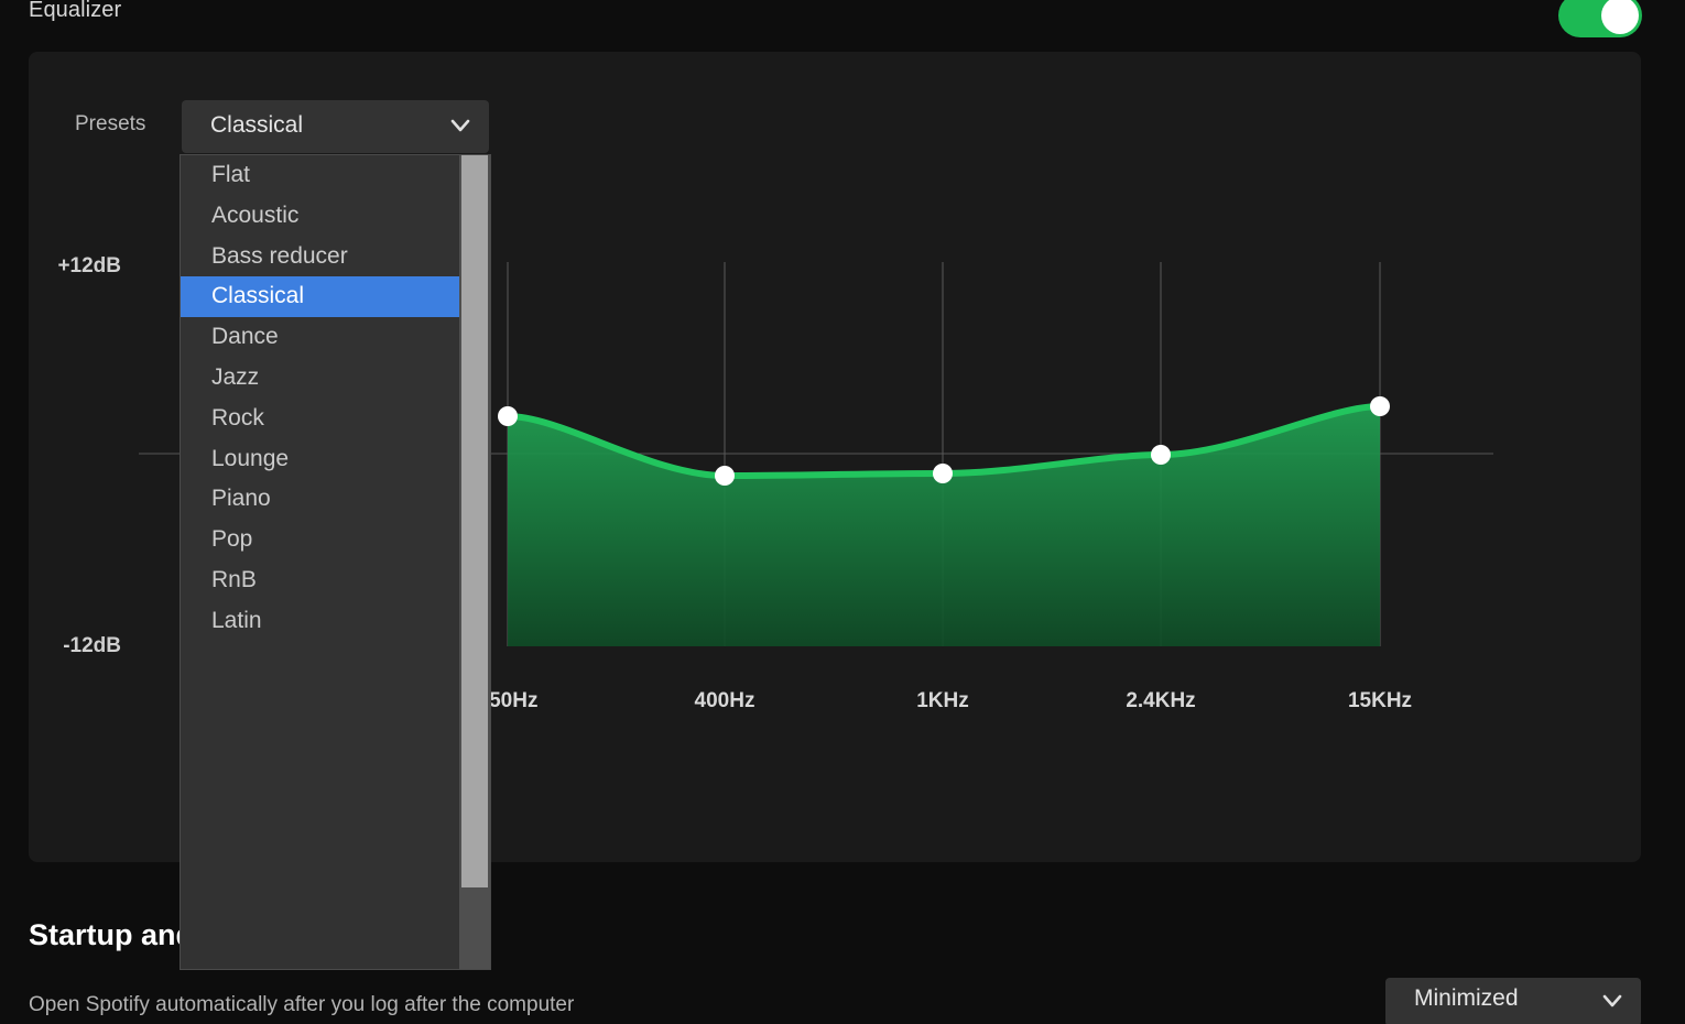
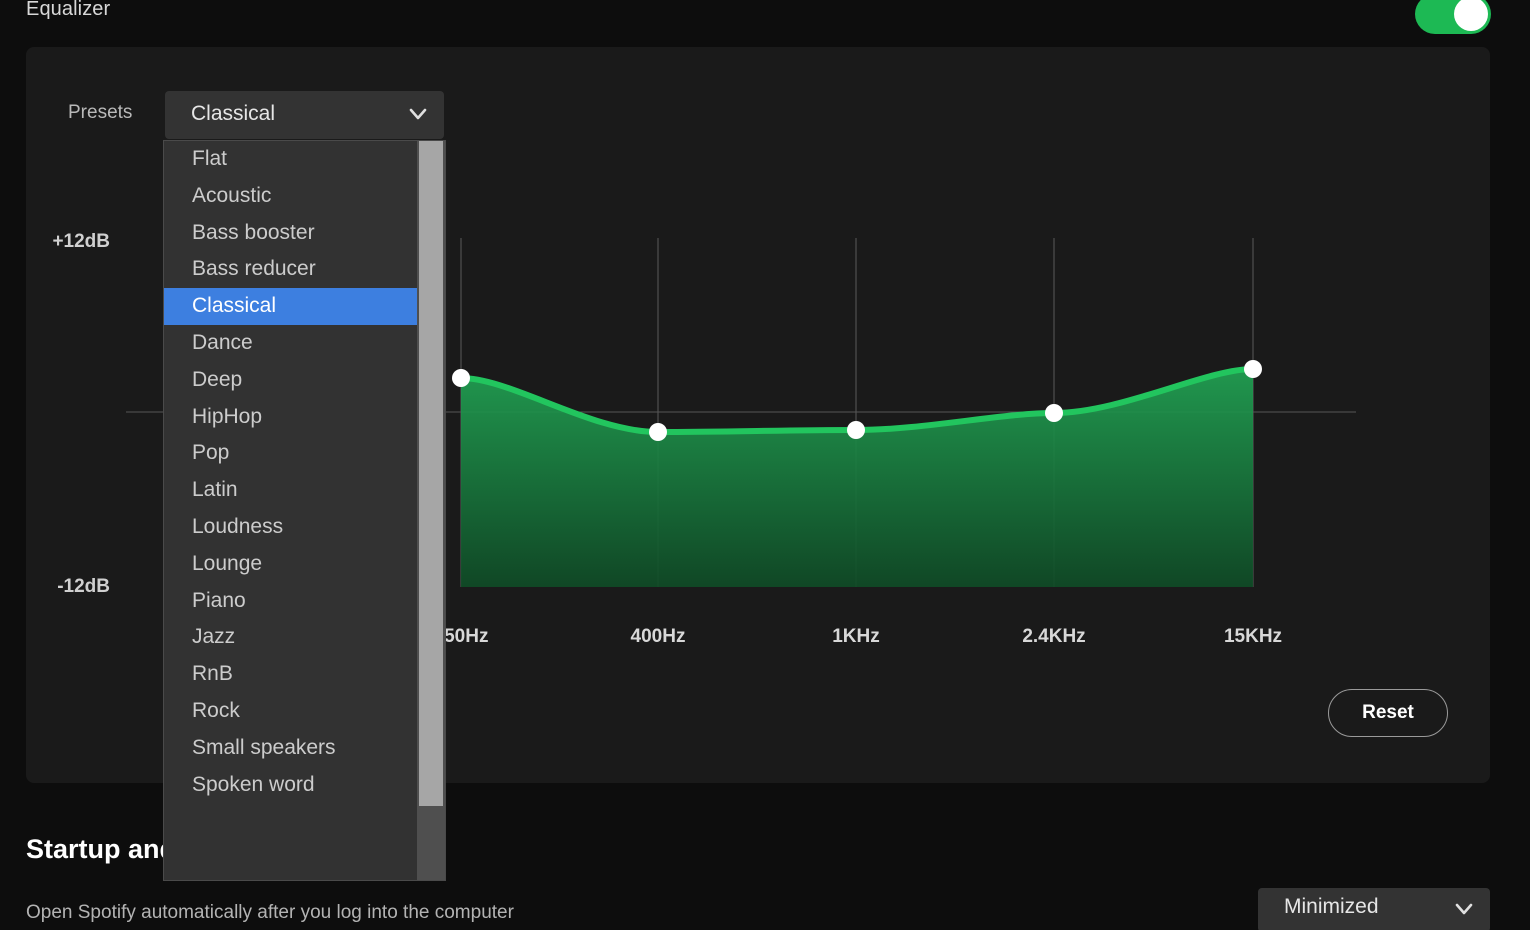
  Equalizer
  +12dB
  -12dB
  50Hz
  400Hz
  1KHz
  2.4KHz
  15KHz
  Presets
  Classical
+ Reset
- Open Spotify automatically after you log after the computer
+ Open Spotify automatically after you log into the computer
  Minimized
  Flat
  Acoustic
+ Bass booster
  Bass reducer
  Classical
  Dance
+ Deep
+ HipHop
- Jazz
+ Pop
- Rock
+ Latin
+ Loudness
  Lounge
  Piano
- Pop
+ Jazz
  RnB
- Latin
+ Rock
+ Small speakers
+ Spoken word
